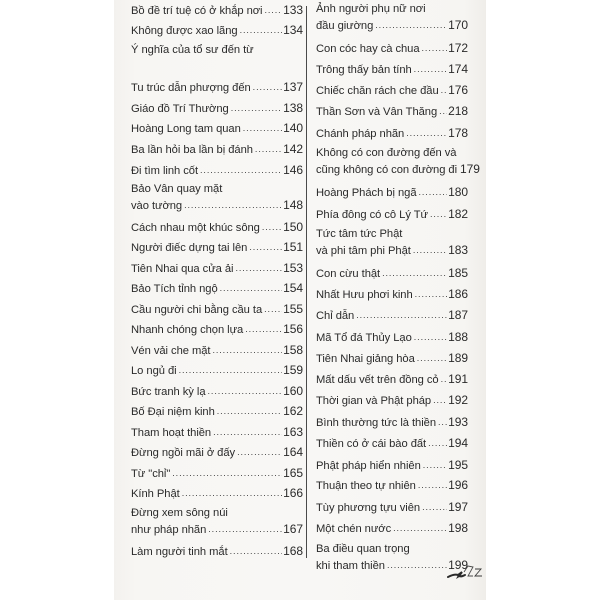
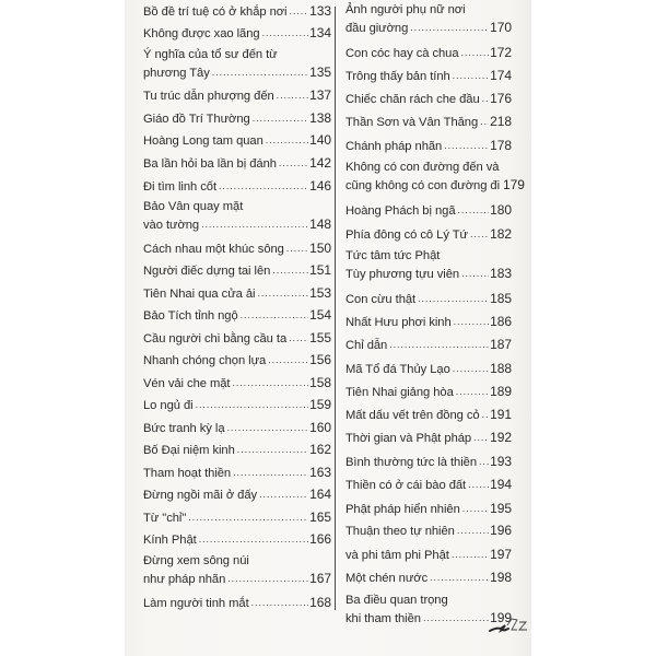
  Bồ đề trí tuệ có ở khắp nơi
  133
  Không được xao lãng
  134
  Ý nghĩa của tổ sư đến từ
+ phương Tây
+ 135
  Tu trúc dẫn phượng đến
  137
  Giáo đồ Trí Thường
  138
  Hoàng Long tam quan
  140
  Ba lần hỏi ba lần bị đánh
  142
  Đi tìm linh cốt
  146
  Bảo Vân quay mặt
  vào tường
  148
  Cách nhau một khúc sông
  150
  Người điếc dựng tai lên
  151
  Tiên Nhai qua cửa ải
  153
  Bảo Tích tỉnh ngộ
  154
  Cầu người chi bằng cầu ta
  155
  Nhanh chóng chọn lựa
  156
  Vén vải che mặt
  158
  Lo ngủ đi
  159
  Bức tranh kỳ lạ
  160
  Bố Đại niệm kinh
  162
  Tham hoạt thiền
  163
  Đừng ngồi mãi ở đấy
  164
  Từ "chỉ"
  165
  Kính Phật
  166
  Đừng xem sông núi
  như pháp nhãn
  167
  Làm người tinh mắt
  168
  Ảnh người phụ nữ nơi
  đầu giường
  170
  Con cóc hay cà chua
  172
  Trông thấy bản tính
  174
  Chiếc chăn rách che đầu
  176
  Thần Sơn và Vân Thăng
  218
  Chánh pháp nhãn
  178
  Không có con đường đến và
  cũng không có con đường đi
  179
  Hoàng Phách bị ngã
  180
  Phía đông có cô Lý Tứ
  182
  Tức tâm tức Phật
- và phi tâm phi Phật
+ Tùy phương tựu viên
  183
  Con cừu thật
  185
  Nhất Hưu phơi kinh
  186
  Chỉ dẫn
  187
  Mã Tổ đá Thủy Lạo
  188
  Tiên Nhai giảng hòa
  189
  Mất dấu vết trên đồng cỏ
  191
  Thời gian và Phật pháp
  192
  Bình thường tức là thiền
  193
  Thiền có ở cái bào đất
  194
  Phật pháp hiển nhiên
  195
  Thuận theo tự nhiên
  196
- Tùy phương tựu viên
+ và phi tâm phi Phật
  197
  Một chén nước
  198
  Ba điều quan trọng
  khi tham thiền
  199
